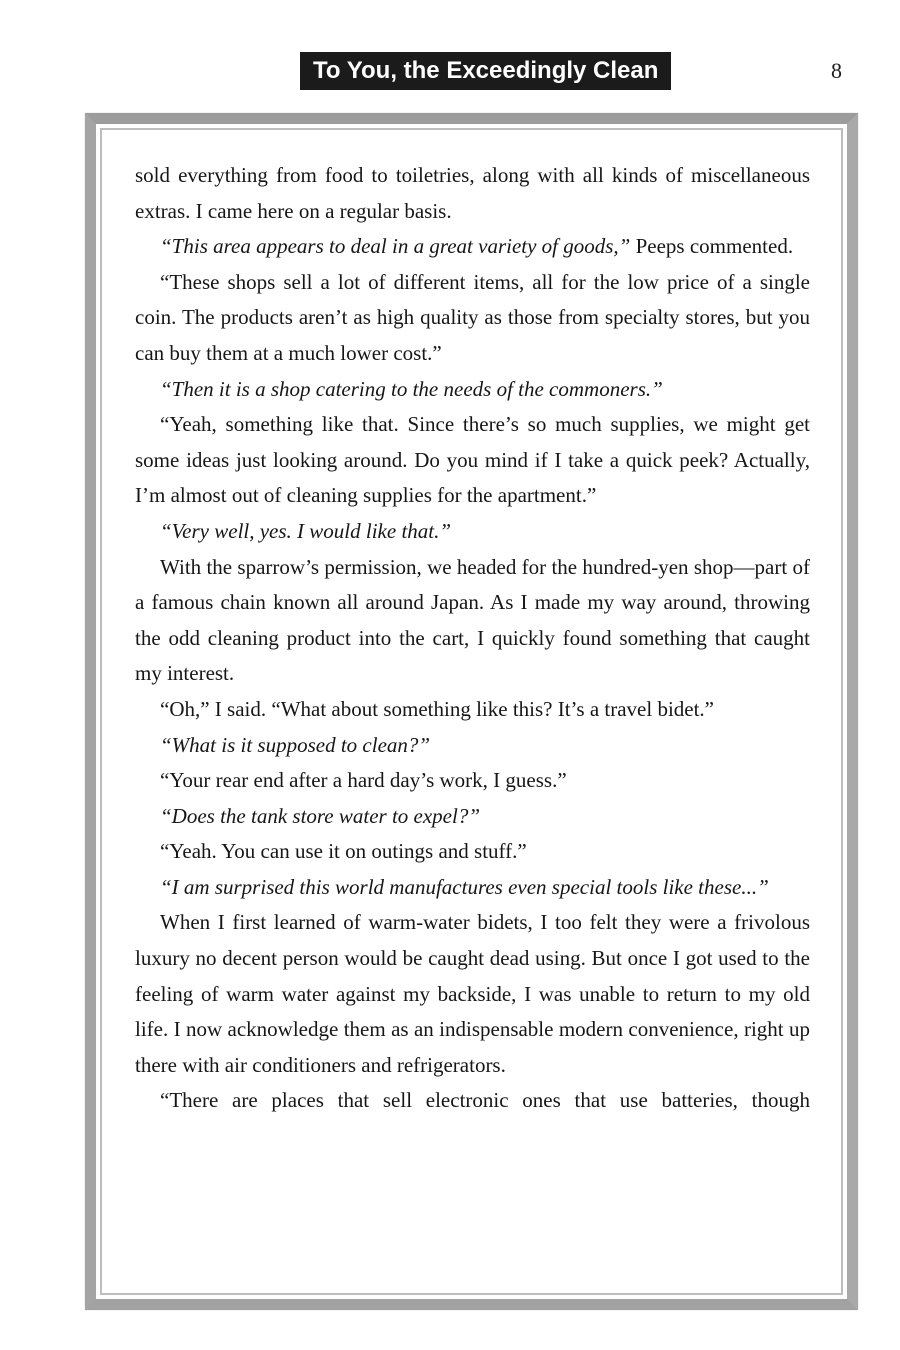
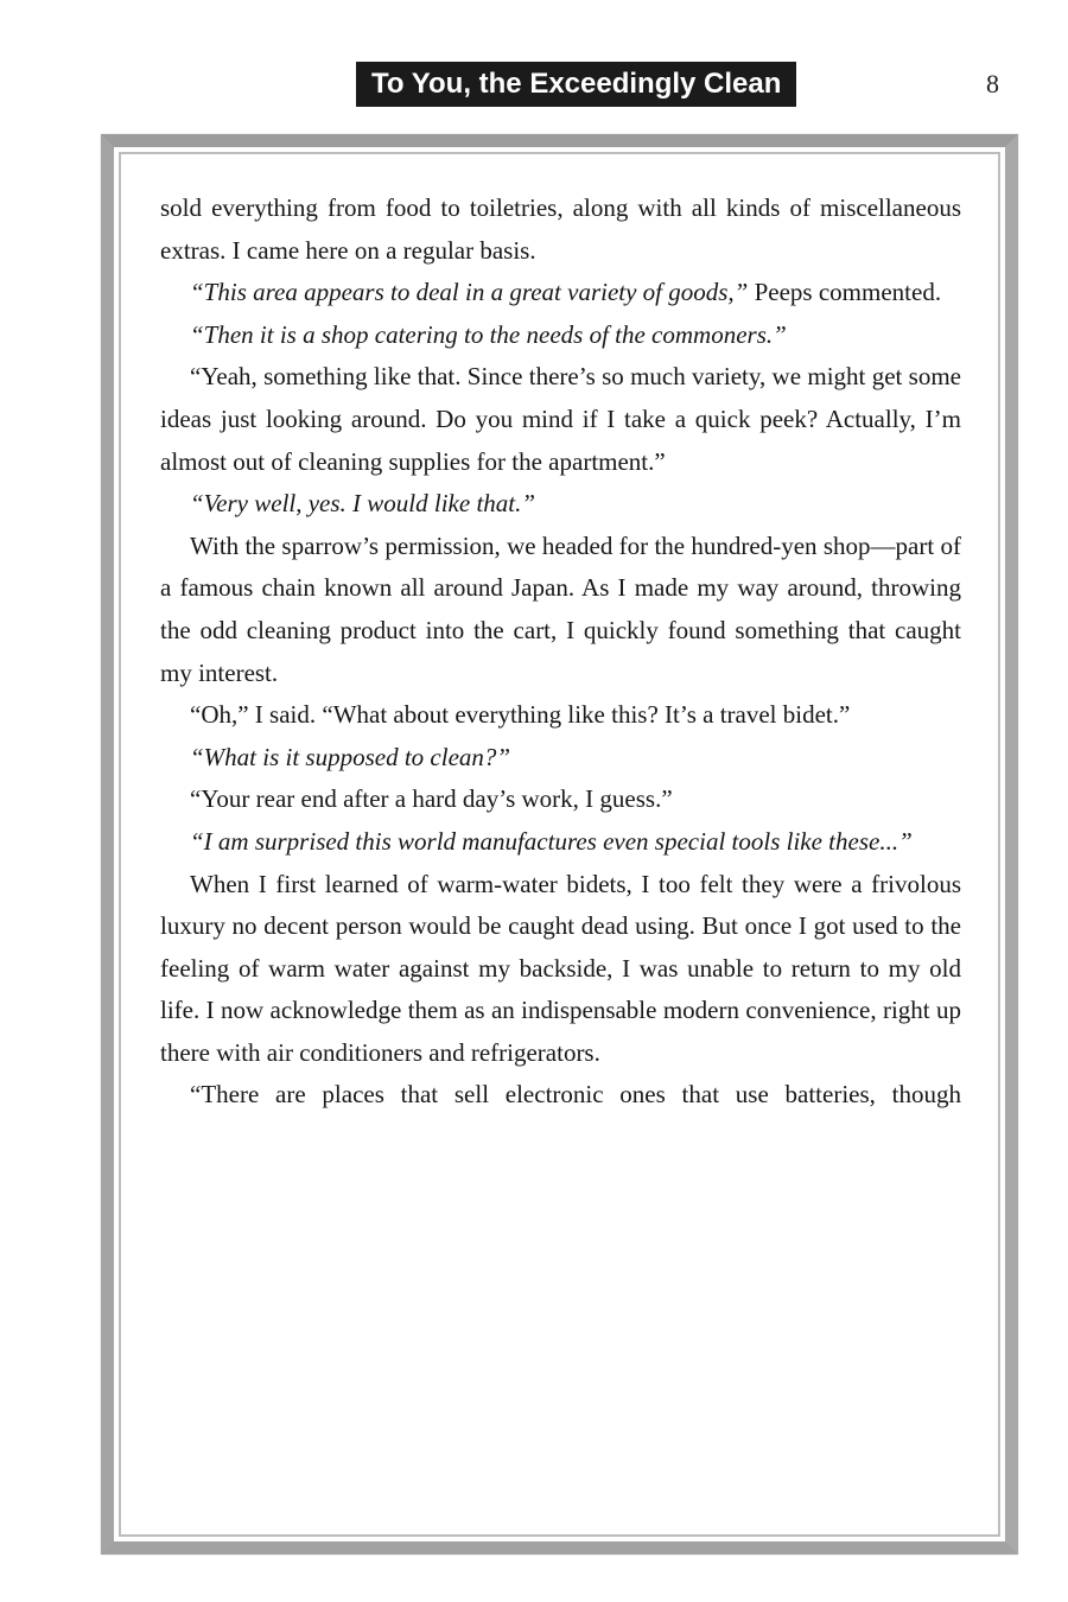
  To You, the Exceedingly Clean
  8
  sold everything from food to toiletries, along with all kinds of miscellaneous extras. I came here on a regular basis.
  “This area appears to deal in a great variety of goods,” Peeps commented.
- “These shops sell a lot of different items, all for the low price of a single coin. The products aren’t as high quality as those from specialty stores, but you can buy them at a much lower cost.”
  “Then it is a shop catering to the needs of the commoners.”
- “Yeah, something like that. Since there’s so much supplies, we might get some ideas just looking around. Do you mind if I take a quick peek? Actually, I’m almost out of cleaning supplies for the apartment.”
+ “Yeah, something like that. Since there’s so much variety, we might get some ideas just looking around. Do you mind if I take a quick peek? Actually, I’m almost out of cleaning supplies for the apartment.”
  “Very well, yes. I would like that.”
  With the sparrow’s permission, we headed for the hundred-yen shop—part of a famous chain known all around Japan. As I made my way around, throwing the odd cleaning product into the cart, I quickly found something that caught my interest.
- “Oh,” I said. “What about something like this? It’s a travel bidet.”
+ “Oh,” I said. “What about everything like this? It’s a travel bidet.”
  “What is it supposed to clean?”
  “Your rear end after a hard day’s work, I guess.”
- “Does the tank store water to expel?”
- “Yeah. You can use it on outings and stuff.”
  “I am surprised this world manufactures even special tools like these...”
  When I first learned of warm-water bidets, I too felt they were a frivolous luxury no decent person would be caught dead using. But once I got used to the feeling of warm water against my backside, I was unable to return to my old life. I now acknowledge them as an indispensable modern convenience, right up there with air conditioners and refrigerators.
  “There are places that sell electronic ones that use batteries, though
